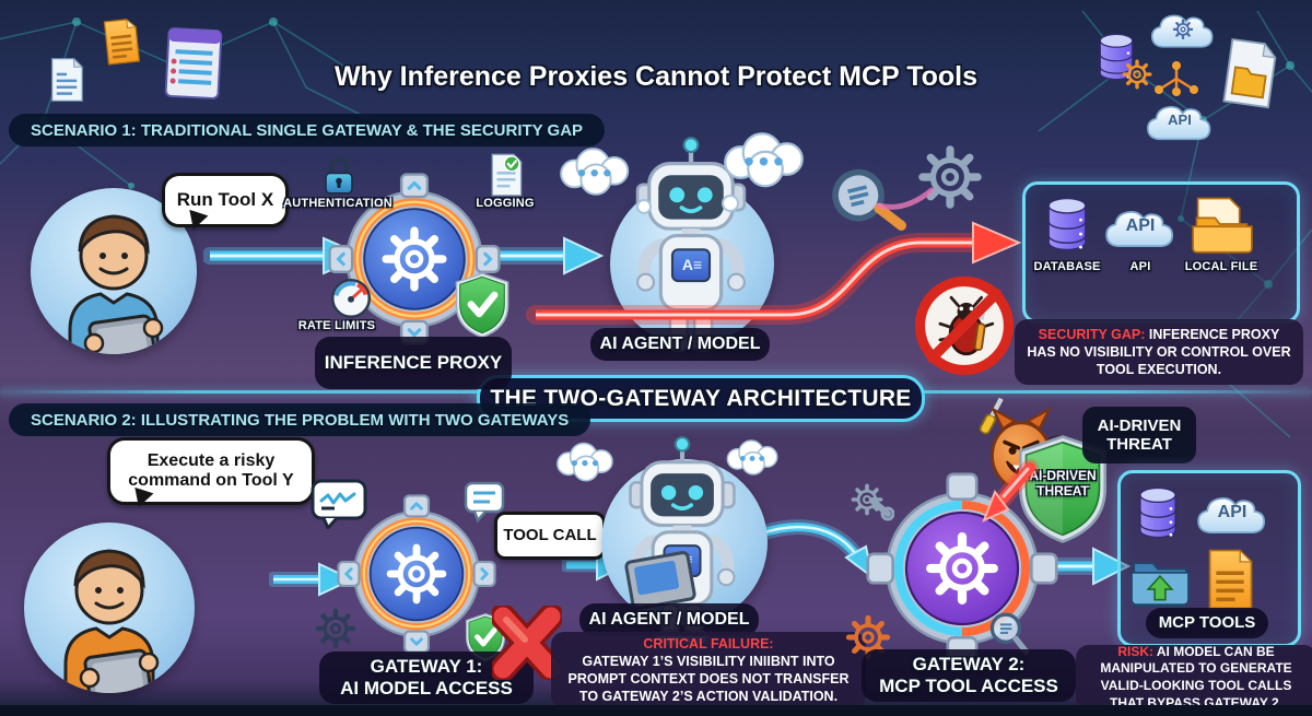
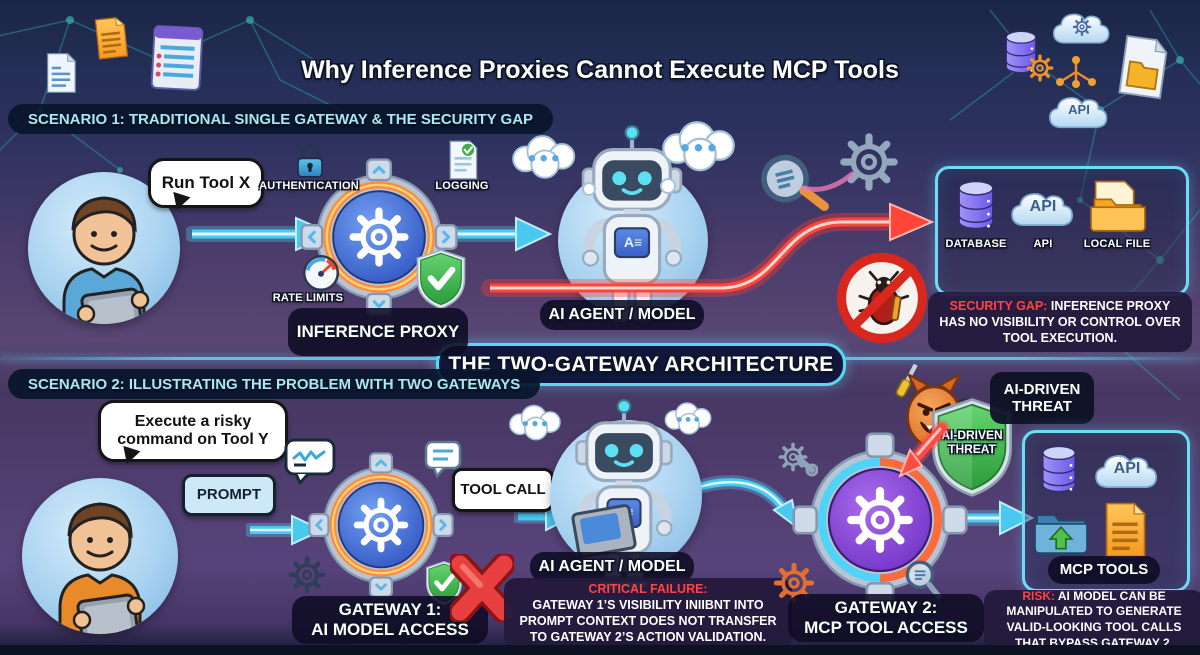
  API
- Why Inference Proxies Cannot Protect MCP Tools
+ Why Inference Proxies Cannot Execute MCP Tools
  THE TWO-GATEWAY ARCHITECTURE
  SCENARIO 1: TRADITIONAL SINGLE GATEWAY & THE SECURITY GAP
  Run Tool X
  AUTHENTICATION
  LOGGING
  RATE LIMITS
  INFERENCE PROXY
  A≡
  AI AGENT / MODEL
  DATABASE
  API
  API
  LOCAL FILE
  SECURITY GAP: INFERENCE PROXY HAS NO VISIBILITY OR CONTROL OVER TOOL EXECUTION.
  SCENARIO 2: ILLUSTRATING THE PROBLEM WITH TWO GATEWAYS
  Execute a risky command on Tool Y
+ PROMPT
  GATEWAY 1:
  AI MODEL ACCESS
  TOOL CALL
  AI AGENT / MODEL
  CRITICAL FAILURE:
  GATEWAY 1’S VISIBILITY INIIBNT INTO PROMPT CONTEXT DOES NOT TRANSFER TO GATEWAY 2’S ACTION VALIDATION.
  GATEWAY 2:
  MCP TOOL ACCESS
  I-DRIVEN
  THREAT
  AI-DRIVEN
  THREAT
  API
  MCP TOOLS
  RISK: AI MODEL CAN BE MANIPULATED TO GENERATE VALID-LOOKING TOOL CALLS THAT BYPASS GATEWAY 2.
